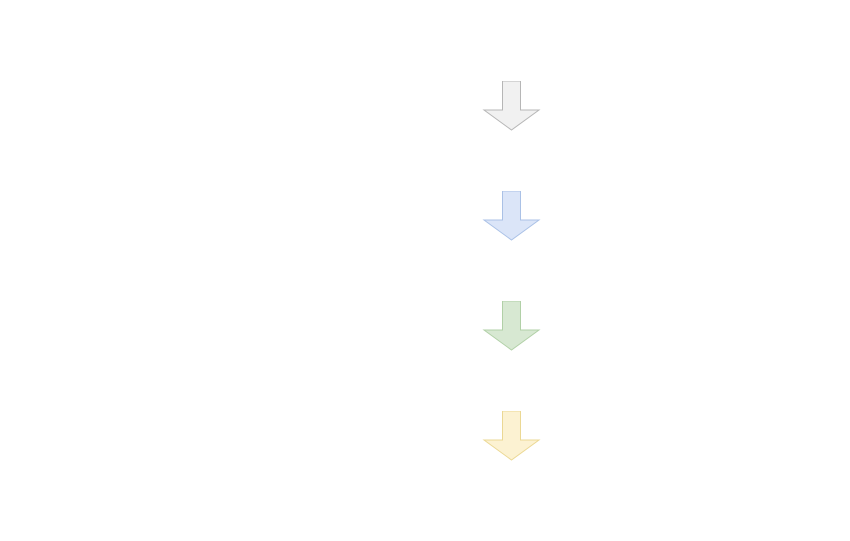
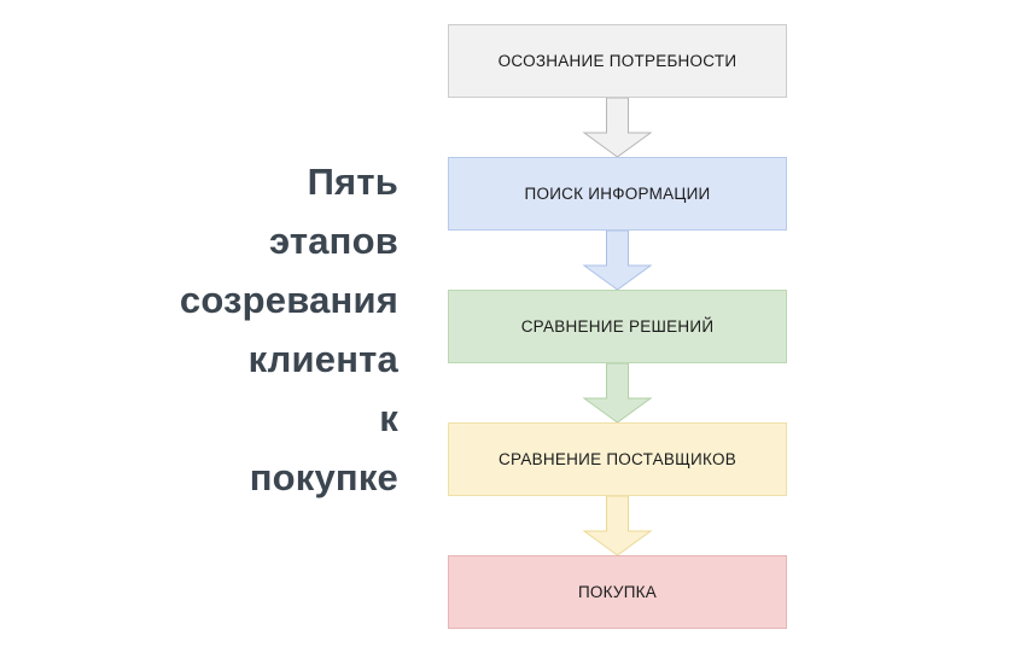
+ Пять
+ этапов
+ созревания
+ клиента
+ к
+ покупке
+ ОСОЗНАНИЕ ПОТРЕБНОСТИ
+ ПОИСК ИНФОРМАЦИИ
+ СРАВНЕНИЕ РЕШЕНИЙ
+ СРАВНЕНИЕ ПОСТАВЩИКОВ
+ ПОКУПКА
